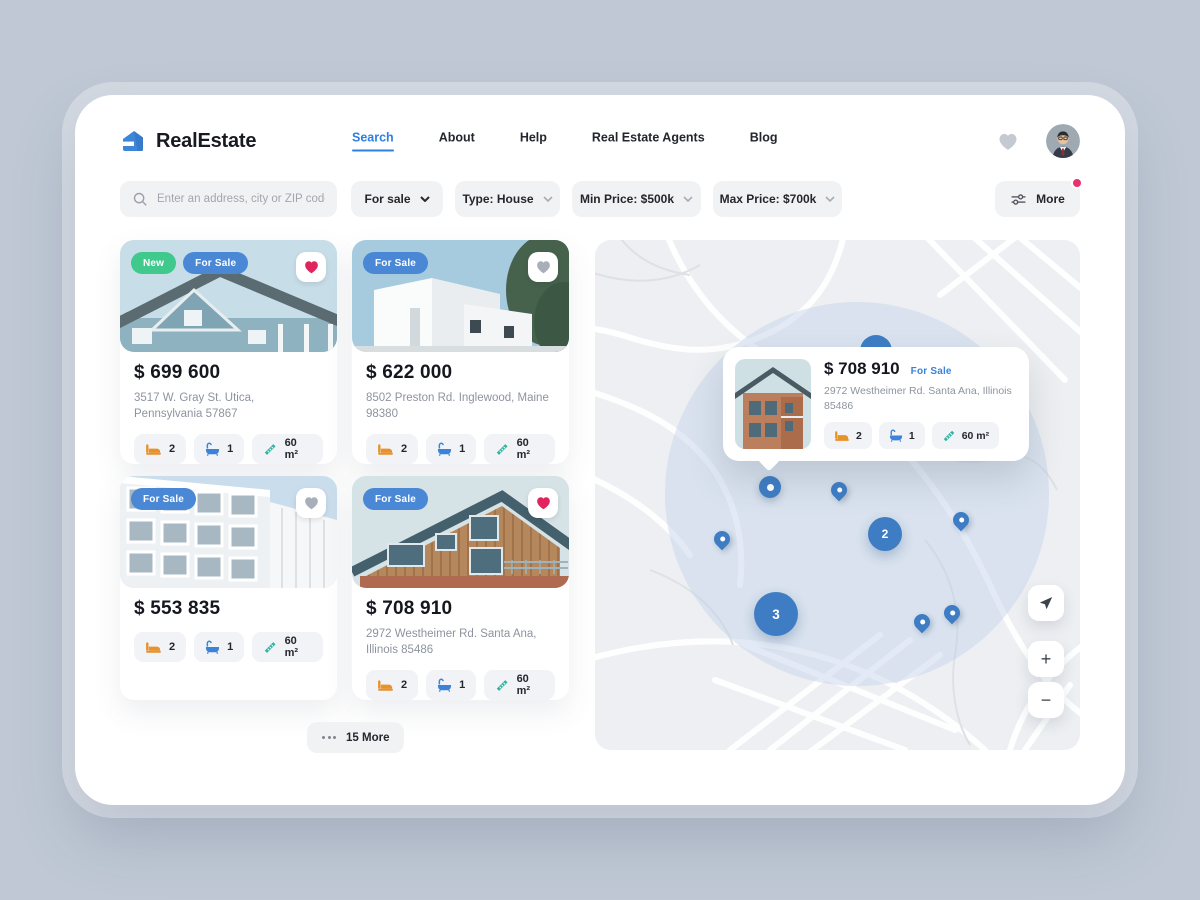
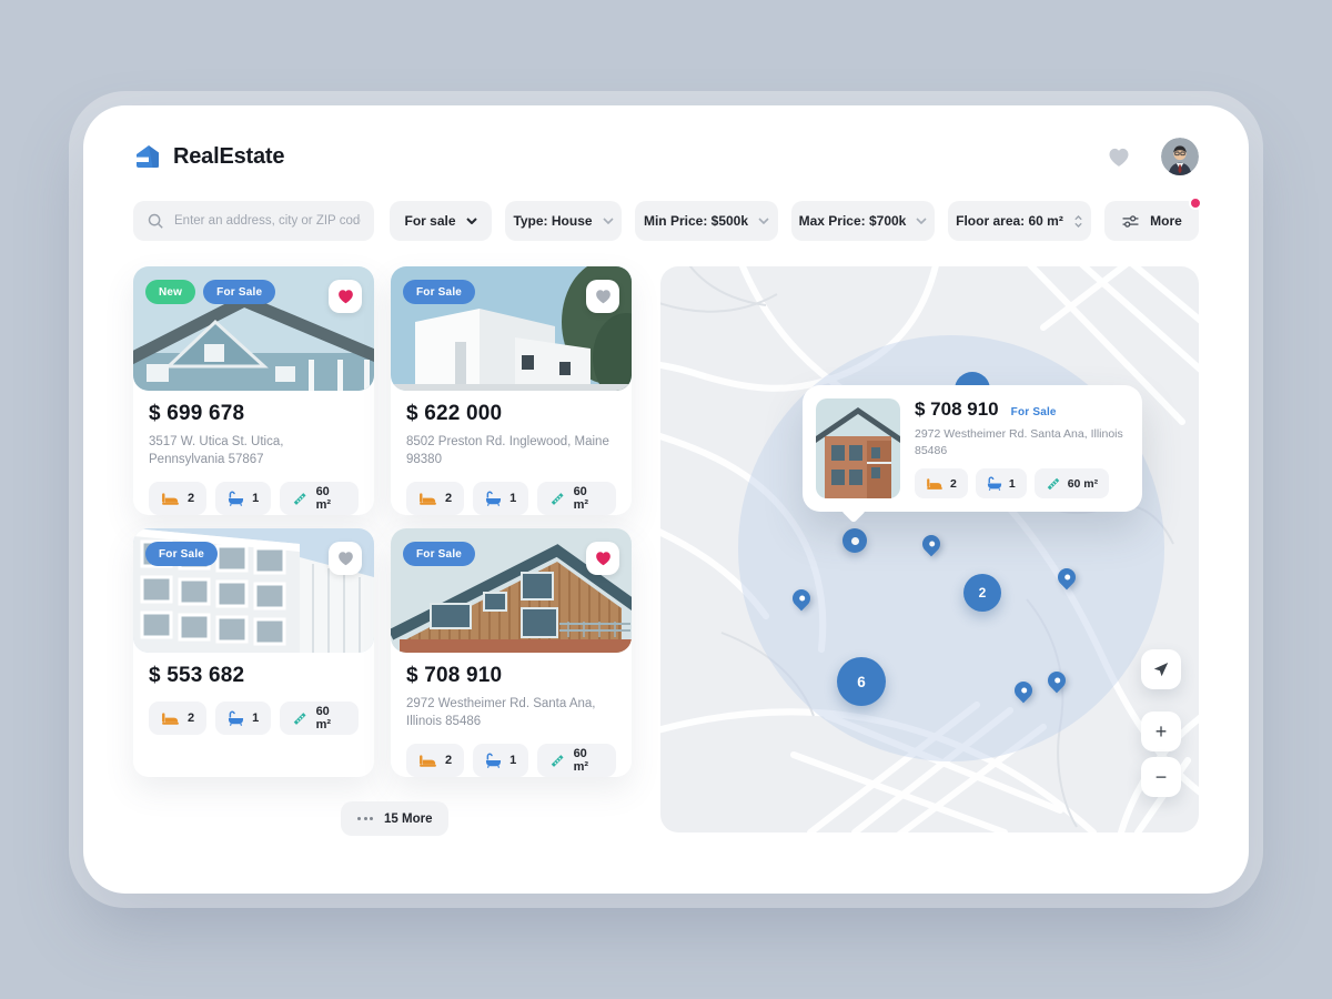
  RealEstate
- Search
- About
- Help
- Real Estate Agents
- Blog
  Enter an address, city or ZIP cod
  For sale
  Type: House
  Min Price: $500k
  Max Price: $700k
+ Floor area: 60 m²
  More
  New
  For Sale
- $ 699 600
+ $ 699 678
- 3517 W. Gray St. Utica, Pennsylvania 57867
+ 3517 W. Utica St. Utica, Pennsylvania 57867
  2
  1
  60 m²
  For Sale
  $ 622 000
  8502 Preston Rd. Inglewood, Maine 98380
  2
  1
  60 m²
  For Sale
- $ 553 835
+ $ 553 682
  2
  1
  60 m²
  For Sale
  $ 708 910
  2972 Westheimer Rd. Santa Ana, Illinois 85486
  2
  1
  60 m²
  15 More
  $ 708 910
  For Sale
  2972 Westheimer Rd. Santa Ana, Illinois 85486
  2
  1
  60 m²
  2
- 3
+ 6
  +
  −
